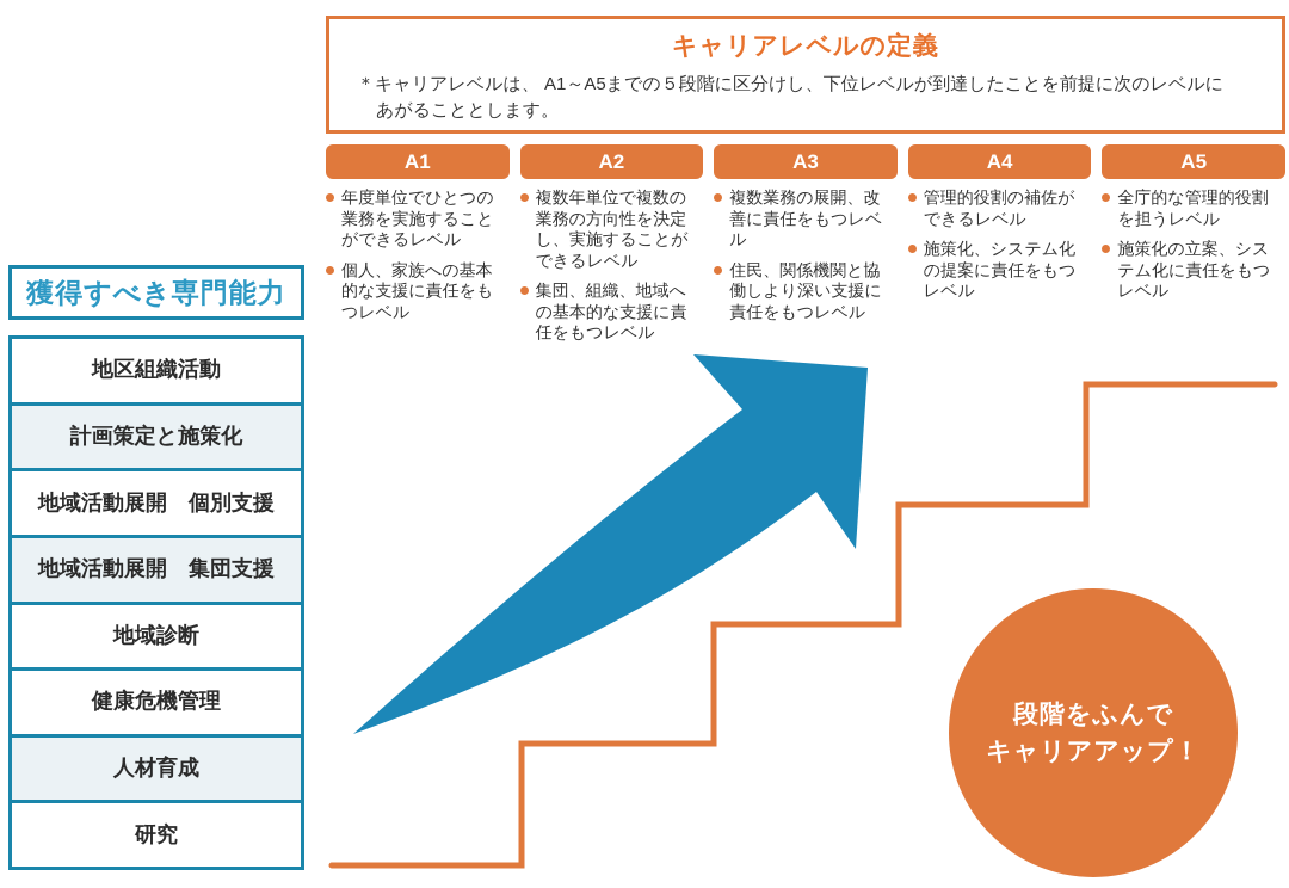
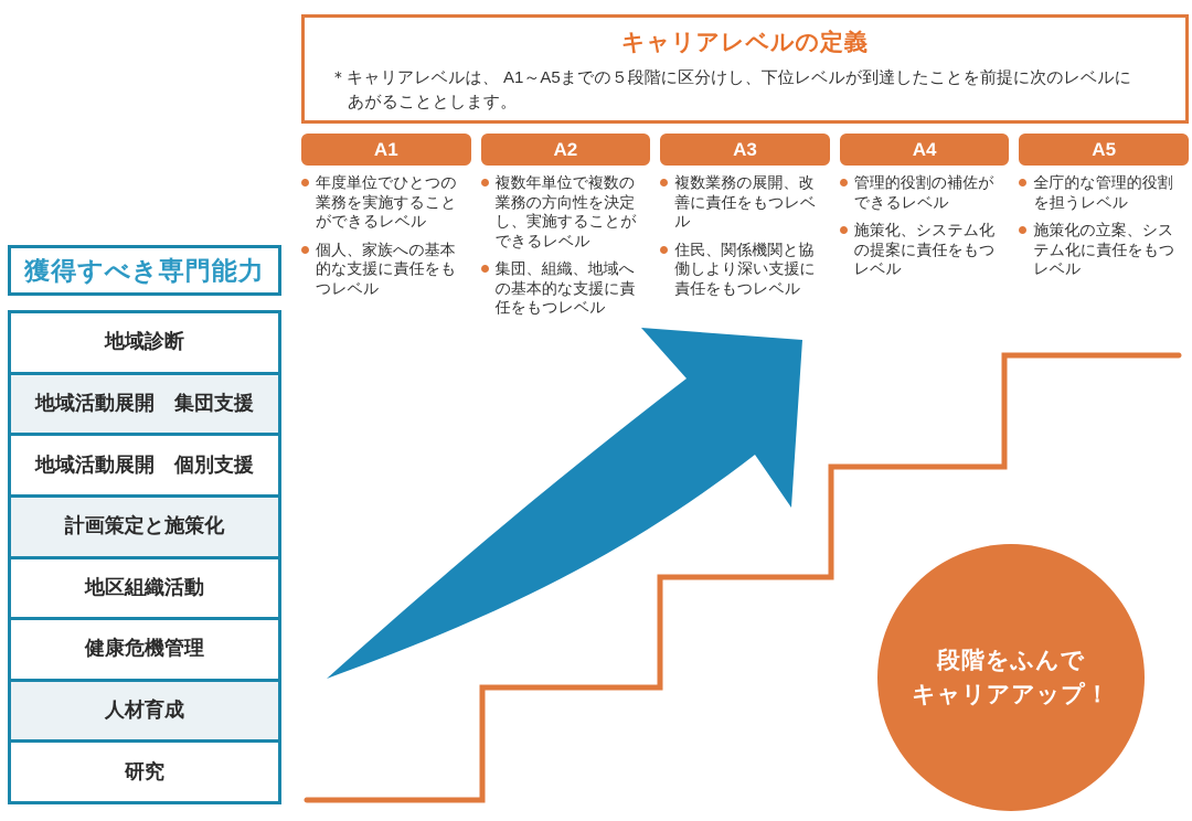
  キャリアレベルの定義
  ＊キャリアレベルは、 A1～A5までの５段階に区分けし、下位レベルが到達したことを前提に次のレベルに
  あがることとします。
  A1
  年度単位でひとつの
  業務を実施すること
  ができるレベル
  個人、家族への基本
  的な支援に責任をも
  つレベル
  A2
  複数年単位で複数の
  業務の方向性を決定
  し、実施することが
  できるレベル
  集団、組織、地域へ
  の基本的な支援に責
  任をもつレベル
  A3
  複数業務の展開、改
  善に責任をもつレベ
  ル
  住民、関係機関と協
  働しより深い支援に
  責任をもつレベル
  A4
  管理的役割の補佐が
  できるレベル
  施策化、システム化
  の提案に責任をもつ
  レベル
  A5
  全庁的な管理的役割
  を担うレベル
  施策化の立案、シス
  テム化に責任をもつ
  レベル
  獲得すべき専門能力
- 地区組織活動
+ 地域診断
- 計画策定と施策化
+ 地域活動展開 集団支援
  地域活動展開 個別支援
- 地域活動展開 集団支援
+ 計画策定と施策化
- 地域診断
+ 地区組織活動
  健康危機管理
  人材育成
  研究
  段階をふんで
  キャリアアップ！
